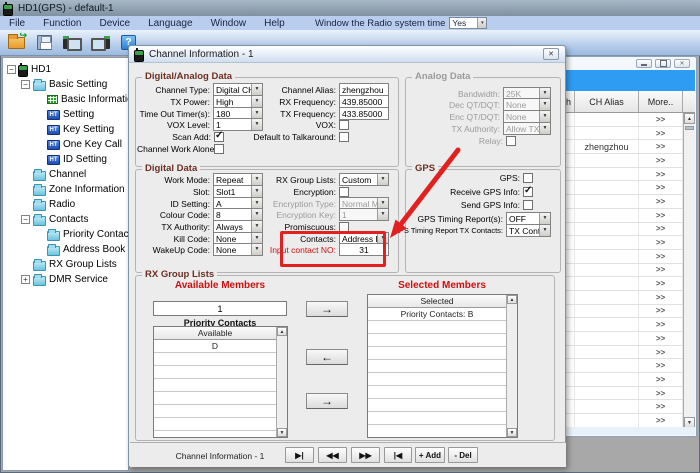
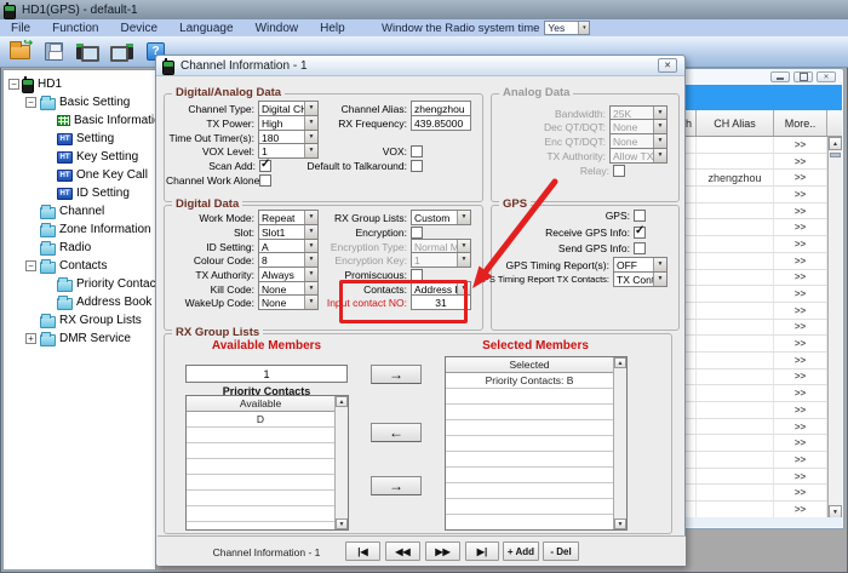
  HD1(GPS) - default-1
  File
  Function
  Device
  Language
  Window
  Help
  Window the Radio system time
  Yes
  ?
  −
  HD1
  −
  Basic Setting
  Basic Informati
  Setting
  Key Setting
  One Key Call
  ID Setting
  Channel
  Zone Information
  Radio
  −
  Contacts
  Priority Contac
  Address Book
  RX Group Lists
  +
  DMR Service
  CH Alias
  More..
  >>
  >>
  zhengzhou
  >>
  >>
  >>
  >>
  >>
  >>
  >>
  >>
  >>
  >>
  >>
  >>
  >>
  >>
  >>
  >>
  >>
  >>
  >>
  >>
  >>
  Channel Information - 1
  Digital/Analog Data
  Channel Type:
  Digital C
  TX Power:
  High
  Time Out Timer(s):
  180
  VOX Level:
  1
  Scan Add:
  Channel Work Alone
  Channel Alias:
  zhengzhou
  RX Frequency:
  439.85000
- TX Frequency:
- 433.85000
  VOX:
  Default to Talkaround:
  Analog Data
  Bandwidth:
  25K
  Dec QT/DQT:
  None
  Enc QT/DQT:
  None
  TX Authority:
  Allow TX
  Relay:
  Digital Data
  Work Mode:
  Repeat
  Slot:
  Slot1
  ID Setting:
  A
  Colour Code:
  8
  TX Authority:
  Always
  Kill Code:
  None
  WakeUp Code:
  None
  RX Group Lists:
  Custom
  Encryption:
  Encryption Type:
  Normal M
  Encryption Key:
  1
  Promiscuous:
  Contacts:
  Address
  Input contact NO:
  31
  GPS
  GPS:
  Receive GPS Info:
  Send GPS Info:
  GPS Timing Report(s):
  OFF
  S Timing Report TX Contacts:
  RX Group Lists
  Available Members
  Selected Members
  1
  Priority Contacts
  Available
  D
  Selected
  Priority Contacts: B
  →
  ←
  →
  Channel Information - 1
- ▶|
+ |◀
  ◀◀
  ▶▶
- |◀
+ ▶|
  + Add
  - Del
